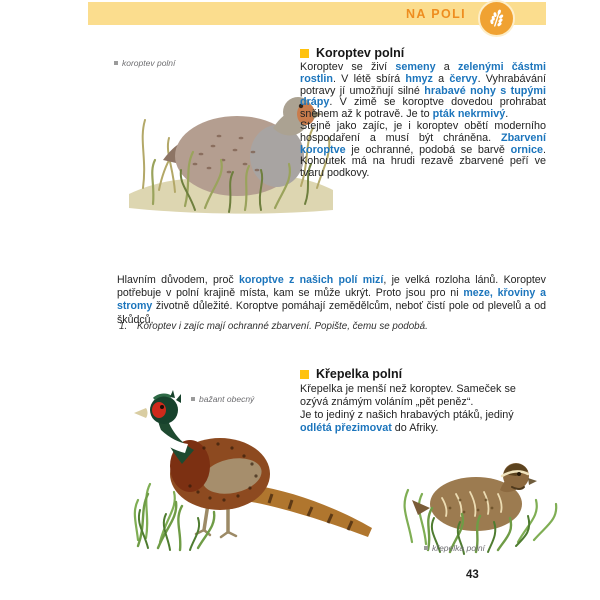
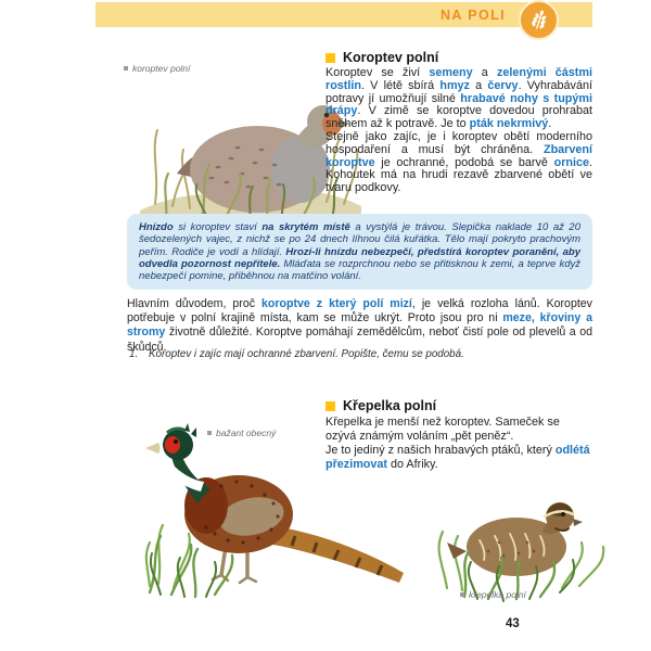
  NA POLI
  koroptev polní
  Koroptev polní
  Koroptev se živí semeny a zelenými částmi rostlin. V létě sbírá hmyz a červy. Vyhrabávání potravy jí umožňují silné hrabavé nohy s tupými drápy. V zimě se koroptve dovedou prohrabat sněhem až k potravě. Je to pták nekrmivý.
- Stejně jako zajíc, je i koroptev obětí moderního hospodaření a musí být chráněna. Zbarvení koroptve je ochranné, podobá se barvě ornice. Kohoutek má na hrudi rezavě zbarvené peří ve tvaru podkovy.
+ Stejně jako zajíc, je i koroptev obětí moderního hospodaření a musí být chráněna. Zbarvení koroptve je ochranné, podobá se barvě ornice. Kohoutek má na hrudi rezavě zbarvené obětí ve tvaru podkovy.
+ Hnízdo si koroptev staví na skrytém místě a vystýlá je trávou. Slepička naklade 10 až 20 šedozelených vajec, z nichž se po 24 dnech líhnou čilá kuřátka. Tělo mají pokryto prachovým peřím. Rodiče je vodí a hlídají. Hrozí-li hnízdu nebezpečí, předstírá koroptev poranění, aby odvedla pozornost nepřítele. Mláďata se rozprchnou nebo se přitisknou k zemi, a teprve když nebezpečí pomine, přiběhnou na matčino volání.
- Hlavním důvodem, proč koroptve z našich polí mizí, je velká rozloha lánů. Koroptev potřebuje v polní krajině místa, kam se může ukrýt. Proto jsou pro ni meze, křoviny a stromy životně důležité. Koroptve pomáhají zemědělcům, neboť čistí pole od plevelů a od škůdců.
+ Hlavním důvodem, proč koroptve z který polí mizí, je velká rozloha lánů. Koroptev potřebuje v polní krajině místa, kam se může ukrýt. Proto jsou pro ni meze, křoviny a stromy životně důležité. Koroptve pomáhají zemědělcům, neboť čistí pole od plevelů a od škůdců.
  1.
  Koroptev i zajíc mají ochranné zbarvení. Popište, čemu se podobá.
  Křepelka polní
  Křepelka je menší než koroptev. Sameček se ozývá známým voláním „pět peněz“.
- Je to jediný z našich hrabavých ptáků, jediný odlétá přezimovat do Afriky.
+ Je to jediný z našich hrabavých ptáků, který odlétá přezimovat do Afriky.
  bažant obecný
  křepelka polní
  43
